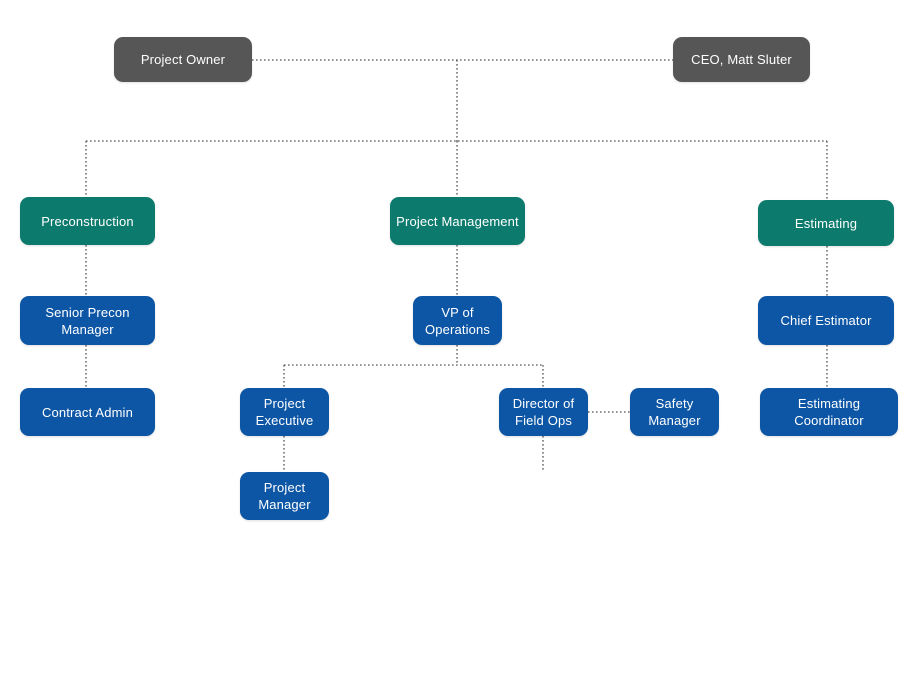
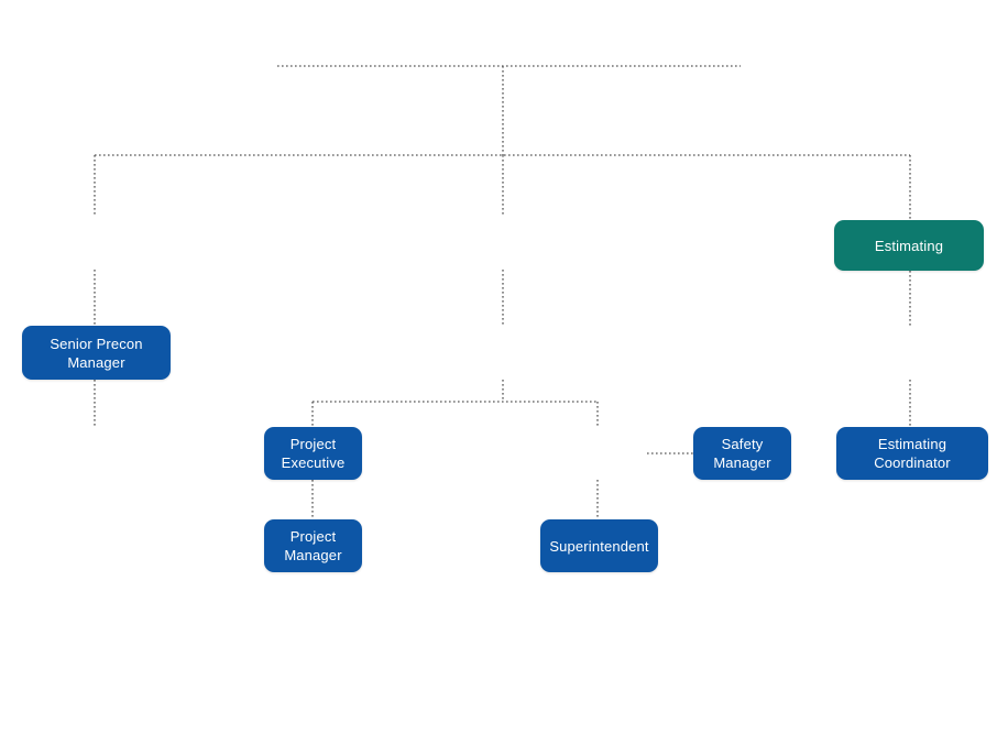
- Project Owner
- CEO, Matt Sluter
- Preconstruction
- Project Management
  Estimating
  Senior Precon
  Manager
- VP of
- Operations
- Chief Estimator
- Contract Admin
  Project
  Executive
- Director of
- Field Ops
  Safety
  Manager
  Estimating
  Coordinator
  Project
  Manager
+ Superintendent
